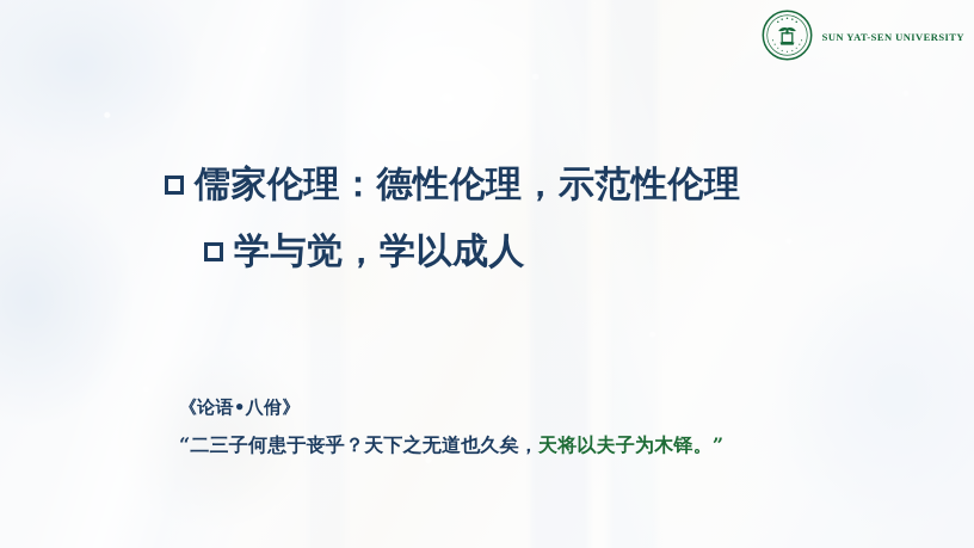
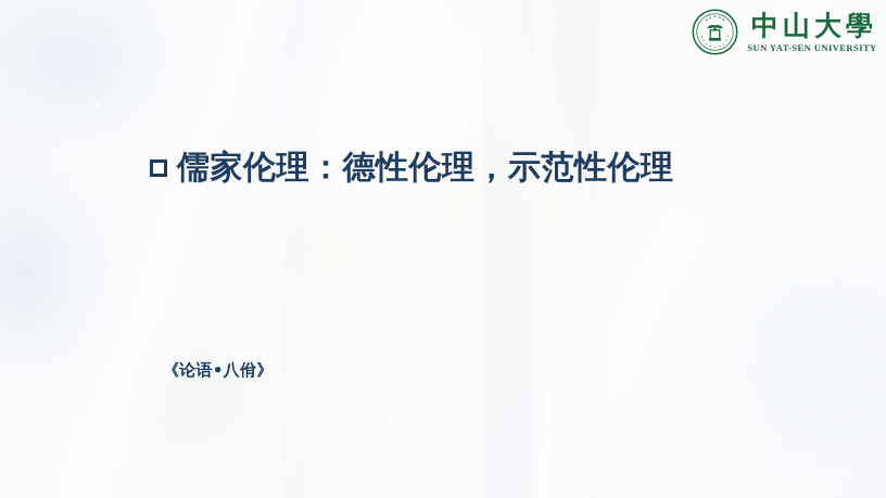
+ 中山大學
  SUN YAT-SEN UNIVERSITY
  儒家伦理：德性伦理，示范性伦理
- 学与觉，学以成人
  《论语•八佾》
- “二三子何患于丧乎？天下之无道也久矣，天将以夫子为木铎。”
